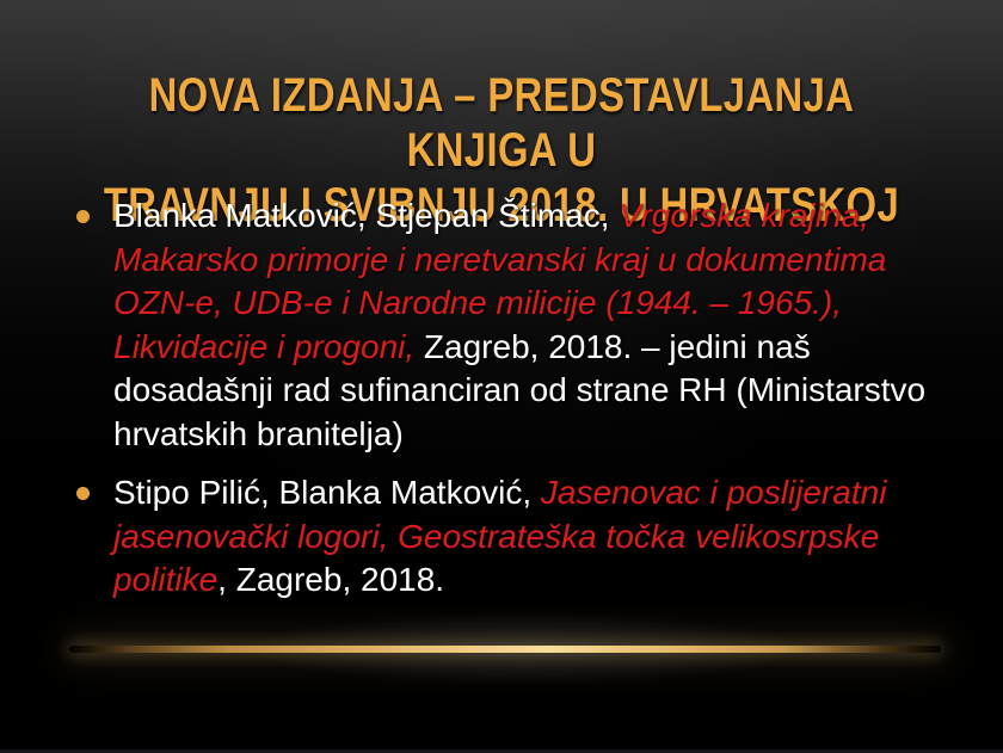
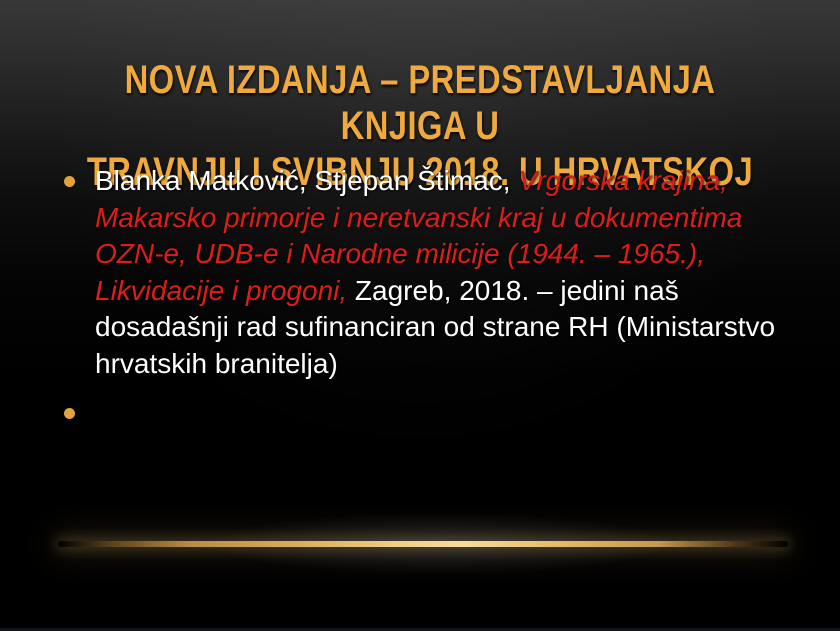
  NOVA IZDANJA – PREDSTAVLJANJA KNJIGA U
  TRAVNJU I SVIBNJU 2018. U HRVATSKOJ
  Blanka Matković, Stjepan Štimac, Vrgorska krajina,
  Makarsko primorje i neretvanski kraj u dokumentima
  OZN-e, UDB-e i Narodne milicije (1944. – 1965.),
  Likvidacije i progoni, Zagreb, 2018. – jedini naš
  dosadašnji rad sufinanciran od strane RH (Ministarstvo
  hrvatskih branitelja)
- Stipo Pilić, Blanka Matković, Jasenovac i poslijeratni
- jasenovački logori, Geostrateška točka velikosrpske
- politike, Zagreb, 2018.
